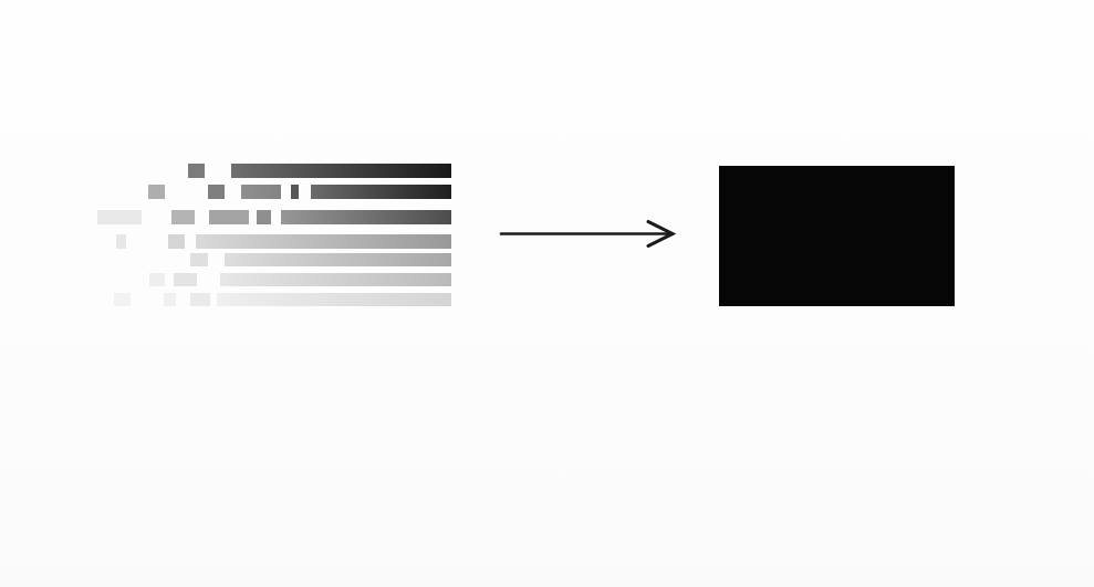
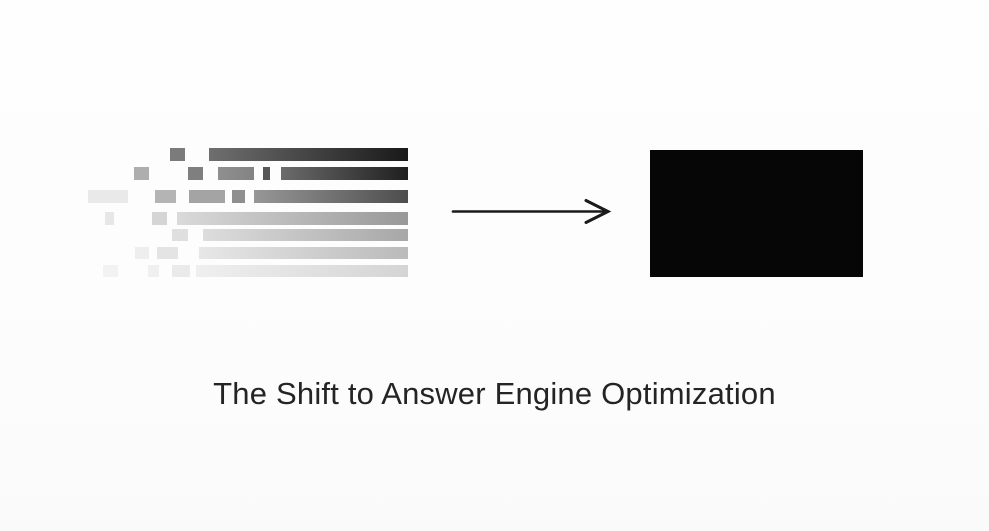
+ The Shift to Answer Engine Optimization
